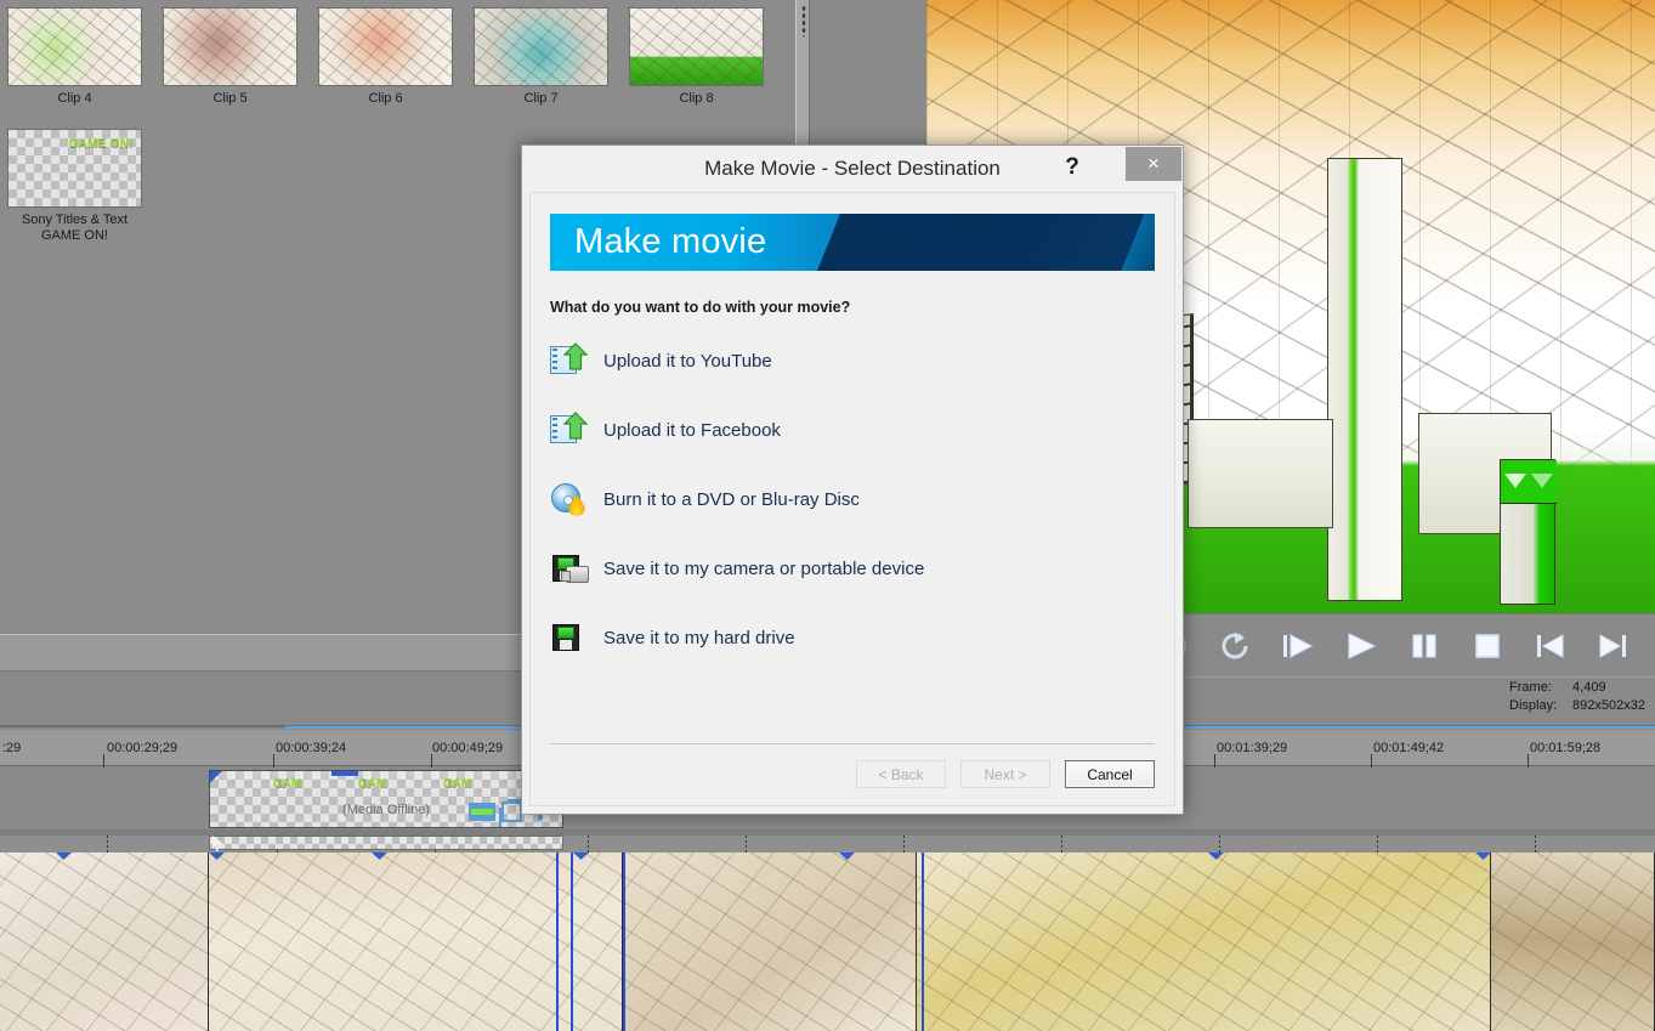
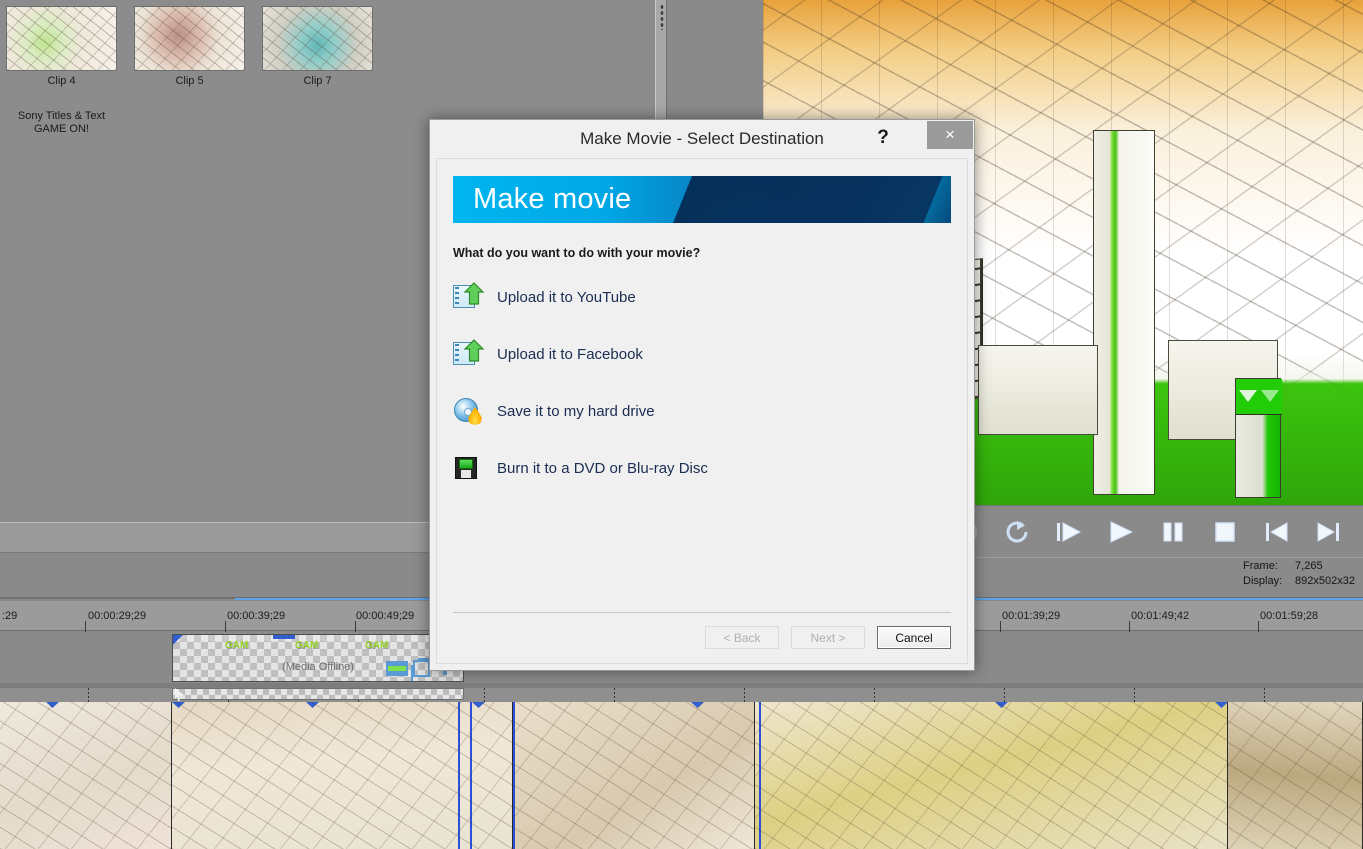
  Clip 4
  Clip 5
- Clip 6
  Clip 7
- Clip 8
- GAME ON!
  Sony Titles & Text GAME ON!
  Frame:
- 4,409
+ 7,265
  Display:
  892x502x32
  :29
  00:00:29;29
- 00:00:39;24
+ 00:00:39;29
  00:00:49;29
  00:01:39;29
  00:01:49;42
  00:01:59;28
  GAM
  GAM
  GAM
  (Media Offline)
  Make Movie - Select Destination
  ?
  ×
  Make movie
  What do you want to do with your movie?
  Upload it to YouTube
  Upload it to Facebook
- Burn it to a DVD or Blu-ray Disc
+ Save it to my hard drive
- Save it to my camera or portable device
- Save it to my hard drive
+ Burn it to a DVD or Blu-ray Disc
  < Back
  Next >
  Cancel
